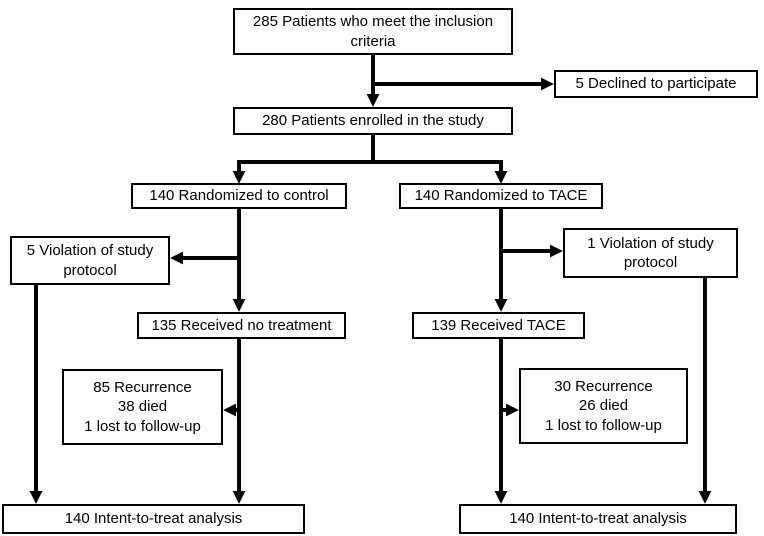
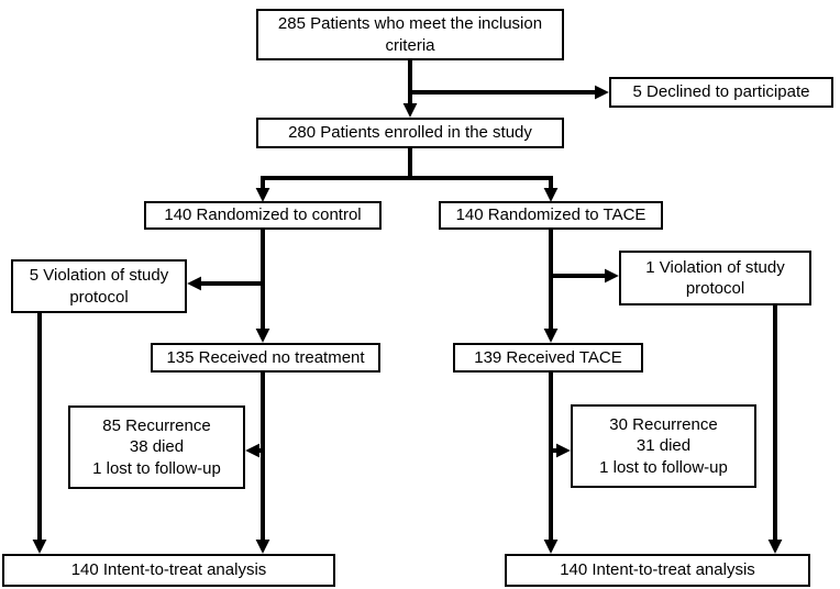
  285 Patients who meet the inclusion criteria
  5 Declined to participate
  280 Patients enrolled in the study
  140 Randomized to control
  140 Randomized to TACE
  5 Violation of study protocol
  1 Violation of study protocol
  135 Received no treatment
  139 Received TACE
  85 Recurrence
  38 died
  1 lost to follow-up
  30 Recurrence
- 26 died
+ 31 died
  1 lost to follow-up
  140 Intent-to-treat analysis
  140 Intent-to-treat analysis
